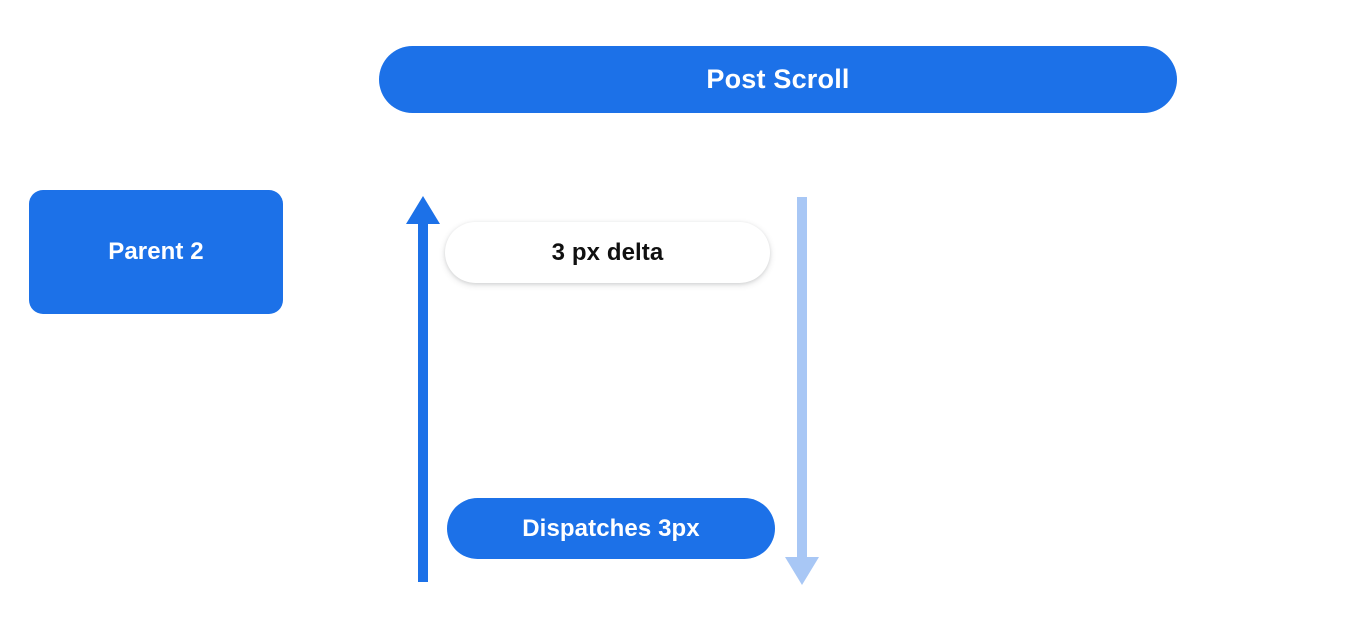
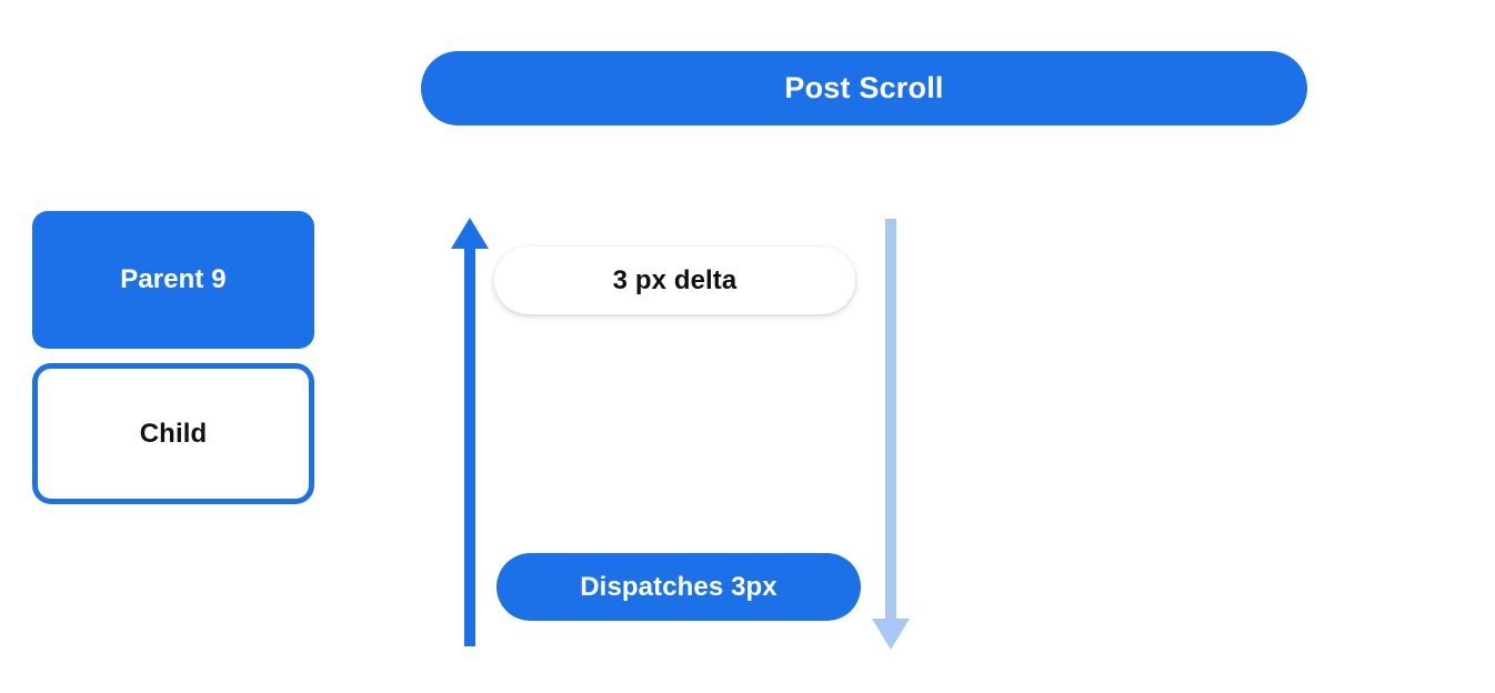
  Post Scroll
- Parent 2
+ Parent 9
+ Child
  3 px delta
  Dispatches 3px
